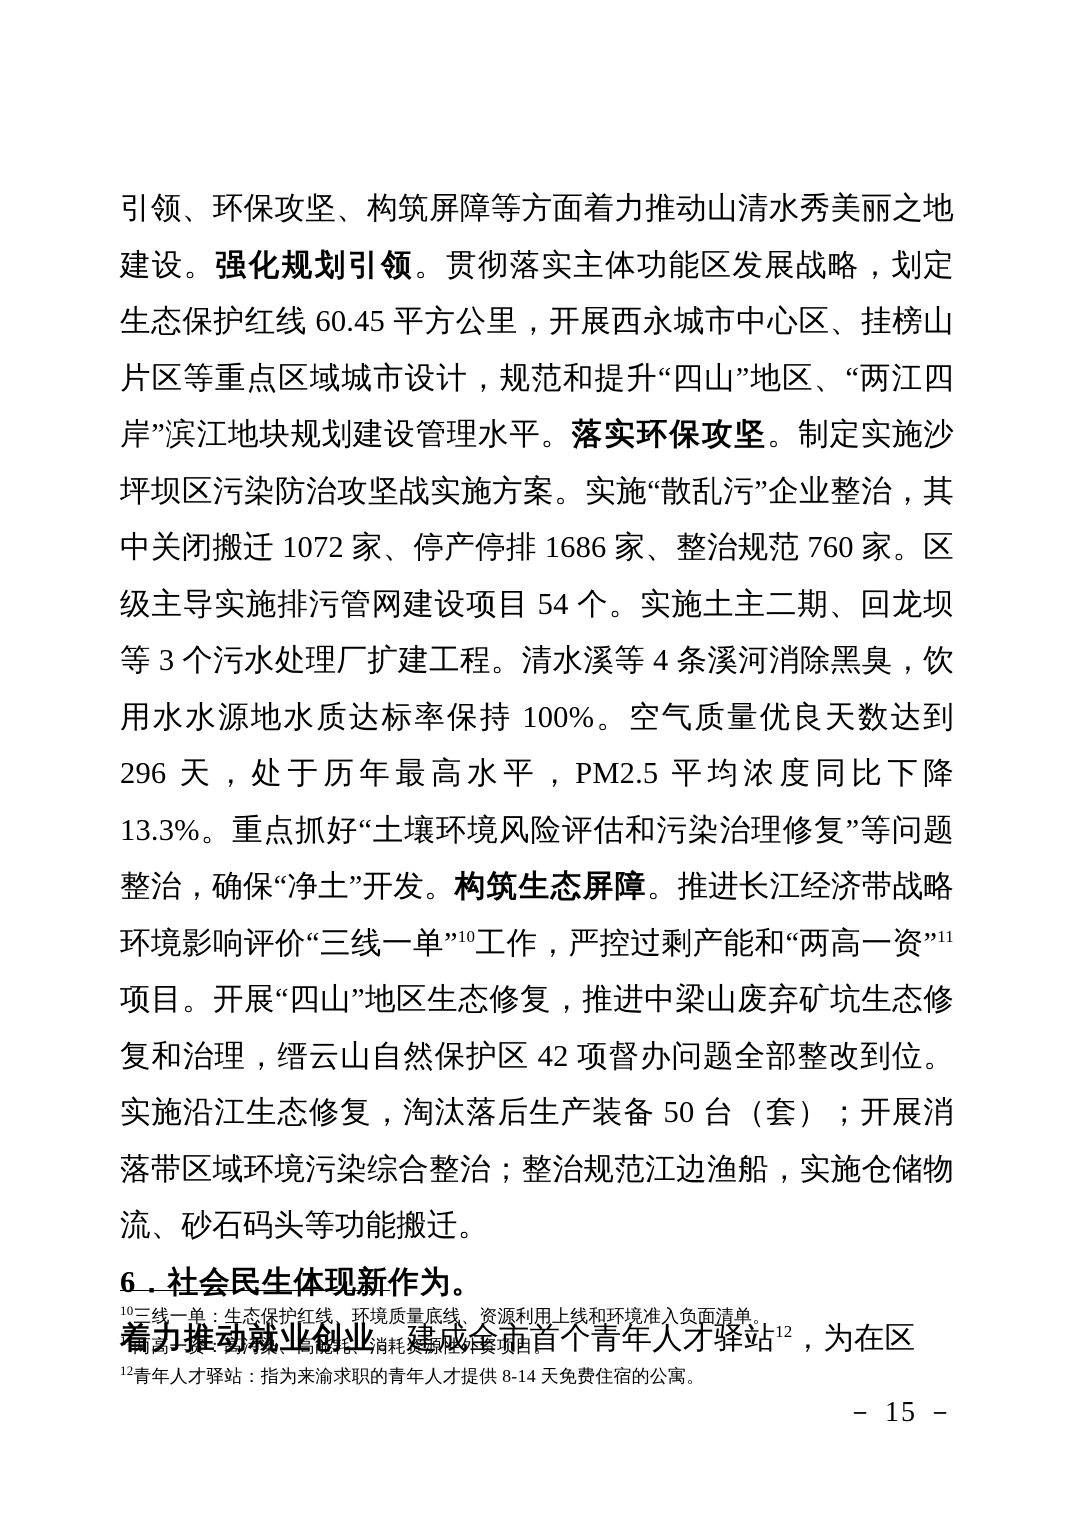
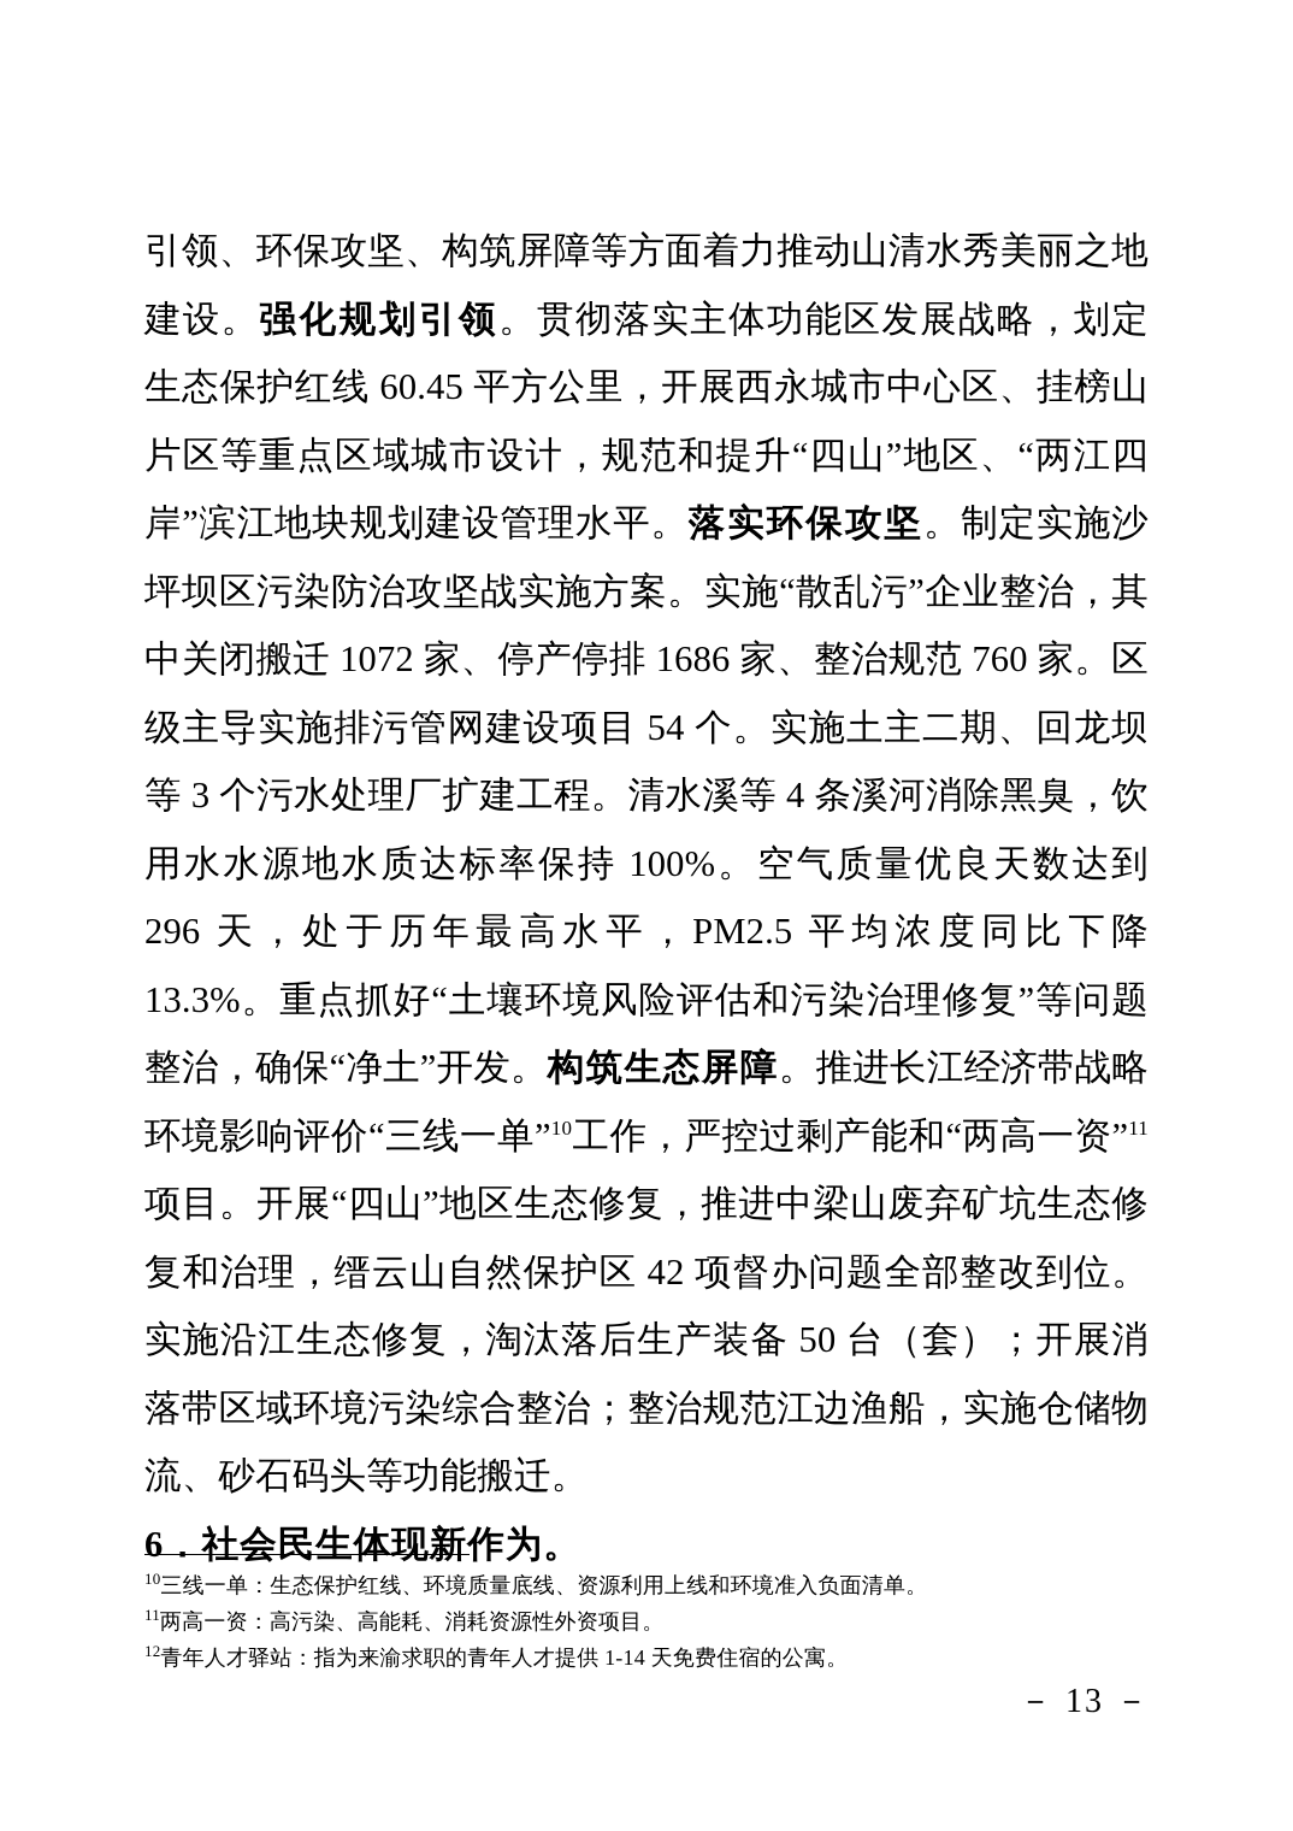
  引领、环保攻坚、构筑屏障等方面着力推动山清水秀美丽之地建设。强化规划引领。贯彻落实主体功能区发展战略，划定生态保护红线 60.45 平方公里，开展西永城市中心区、挂榜山片区等重点区域城市设计，规范和提升“四山”地区、“两江四岸”滨江地块规划建设管理水平。落实环保攻坚。制定实施沙坪坝区污染防治攻坚战实施方案。实施“散乱污”企业整治，其中关闭搬迁 1072 家、停产停排 1686 家、整治规范 760 家。区级主导实施排污管网建设项目 54 个。实施土主二期、回龙坝等 3 个污水处理厂扩建工程。清水溪等 4 条溪河消除黑臭，饮用水水源地水质达标率保持 100%。空气质量优良天数达到 296 天，处于历年最高水平，PM2.5 平均浓度同比下降 13.3%。重点抓好“土壤环境风险评估和污染治理修复”等问题整治，确保“净土”开发。构筑生态屏障。推进长江经济带战略环境影响评价“三线一单”10工作，严控过剩产能和“两高一资”11项目。开展“四山”地区生态修复，推进中梁山废弃矿坑生态修复和治理，缙云山自然保护区 42 项督办问题全部整改到位。实施沿江生态修复，淘汰落后生产装备 50 台（套）；开展消落带区域环境污染综合整治；整治规范江边渔船，实施仓储物流、砂石码头等功能搬迁。
  6．社会民生体现新作为。
- 着力推动就业创业。建成全市首个青年人才驿站12，为在区
  10三线一单：生态保护红线、环境质量底线、资源利用上线和环境准入负面清单。
  11两高一资：高污染、高能耗、消耗资源性外资项目。
- 12青年人才驿站：指为来渝求职的青年人才提供 8-14 天免费住宿的公寓。
+ 12青年人才驿站：指为来渝求职的青年人才提供 1-14 天免费住宿的公寓。
- － 15 －
+ － 13 －
